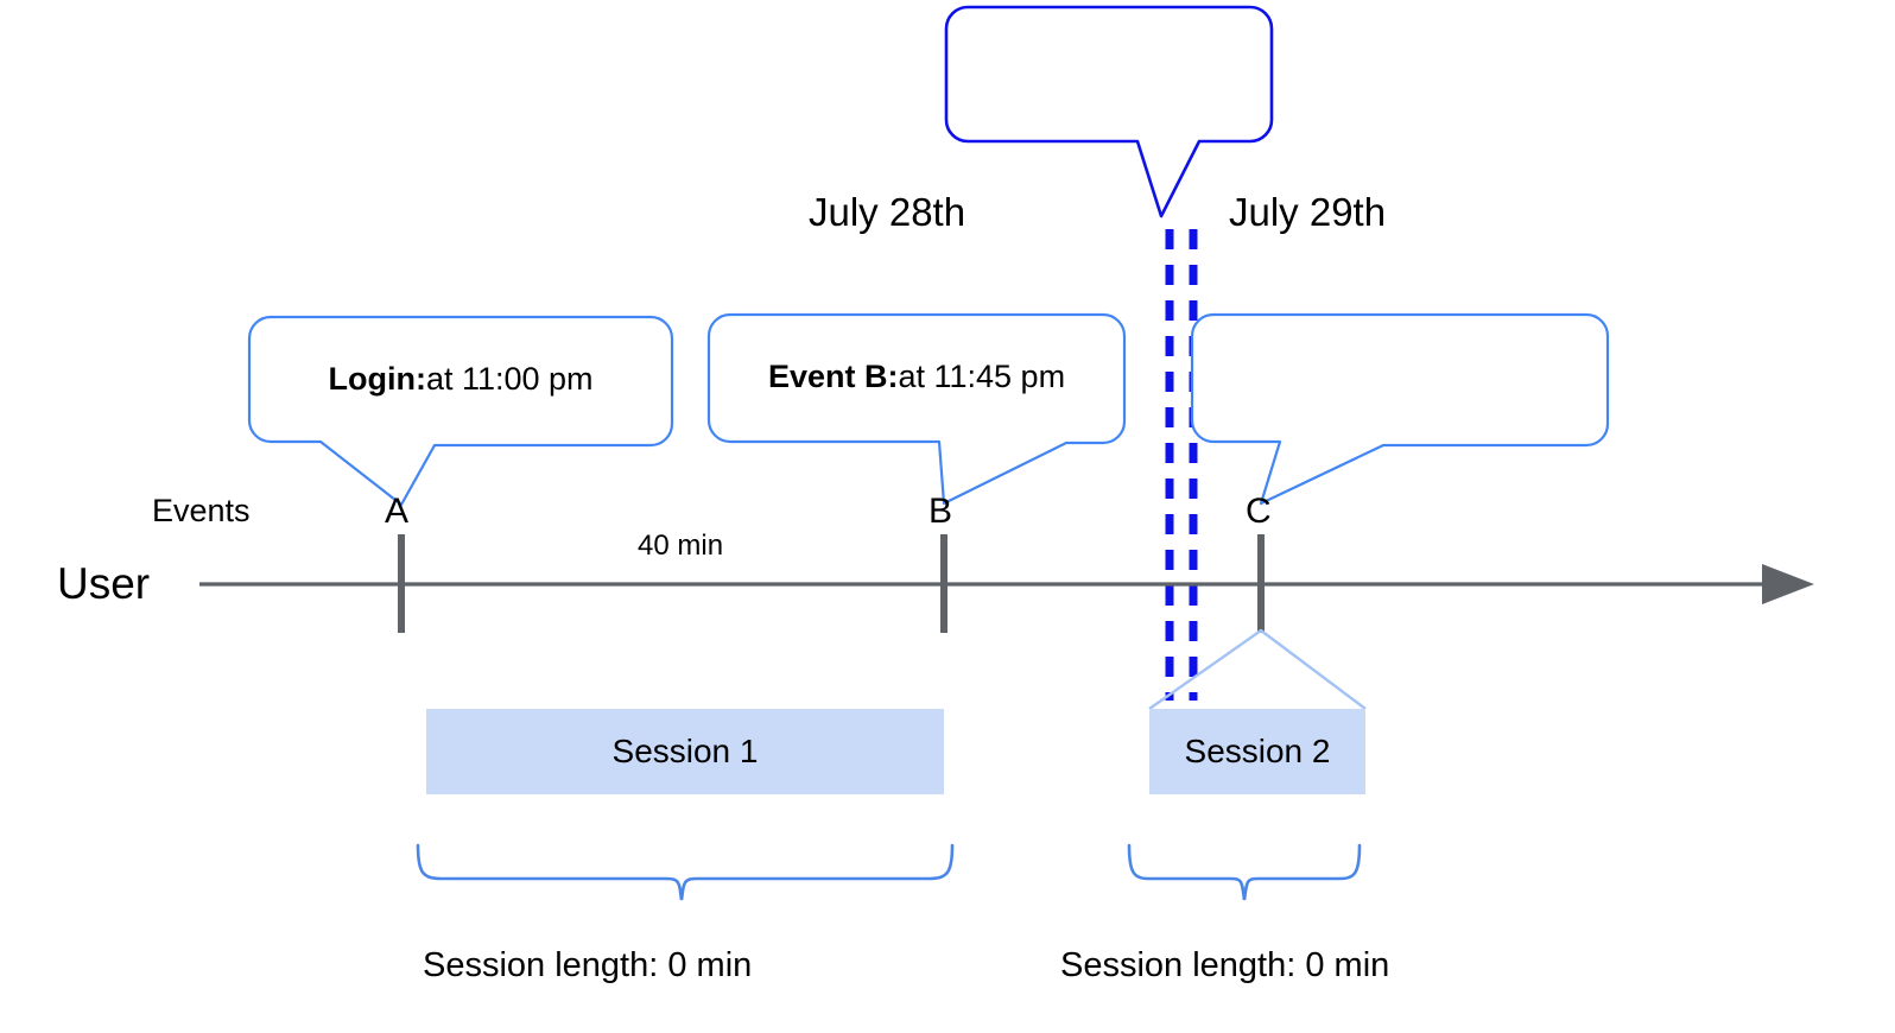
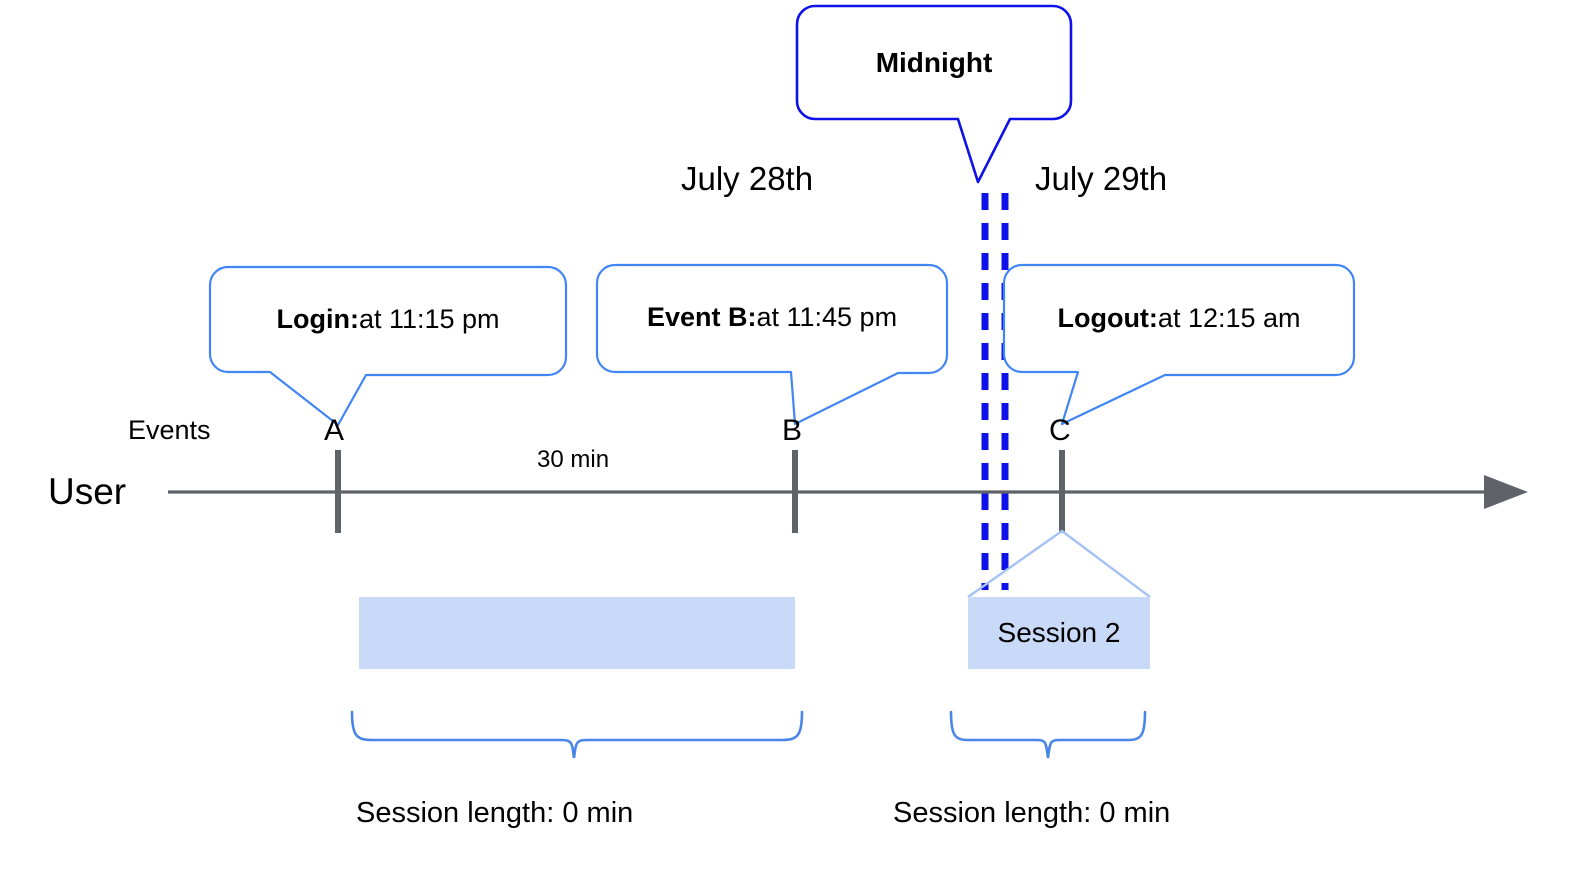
- Session 1
  Session 2
+ Midnight
  July 28th
  July 29th
  Login:
- at 11:00 pm
+ at 11:15 pm
  Event B:
  at 11:45 pm
+ Logout:
+ at 12:15 am
  Events
  User
  A
  B
  C
- 40 min
+ 30 min
  Session length: 0 min
  Session length: 0 min
